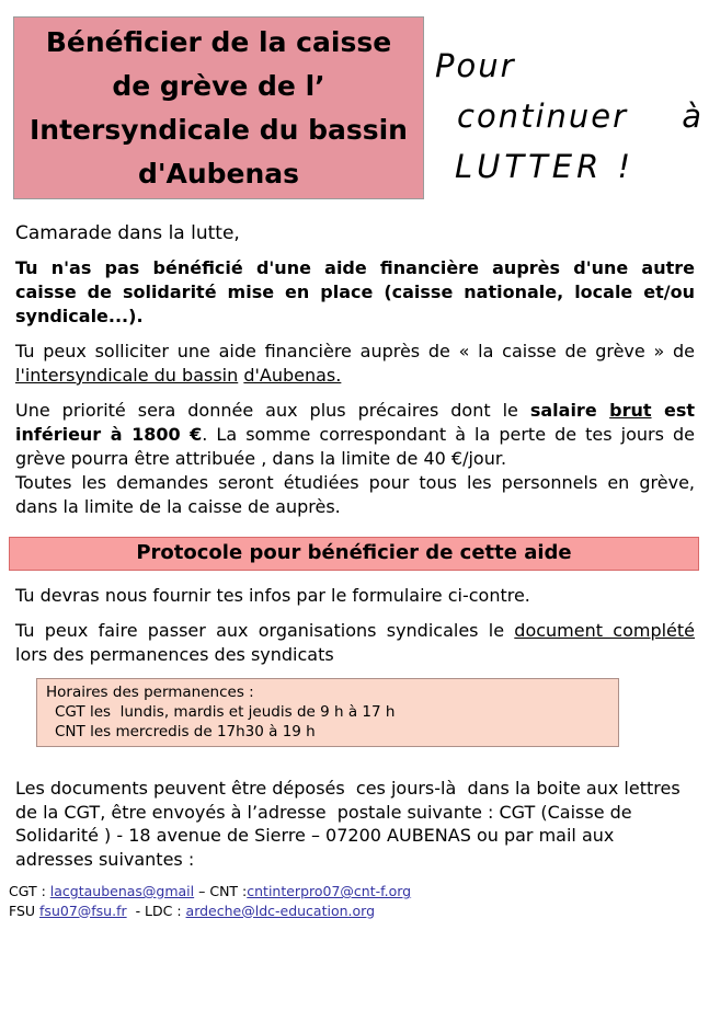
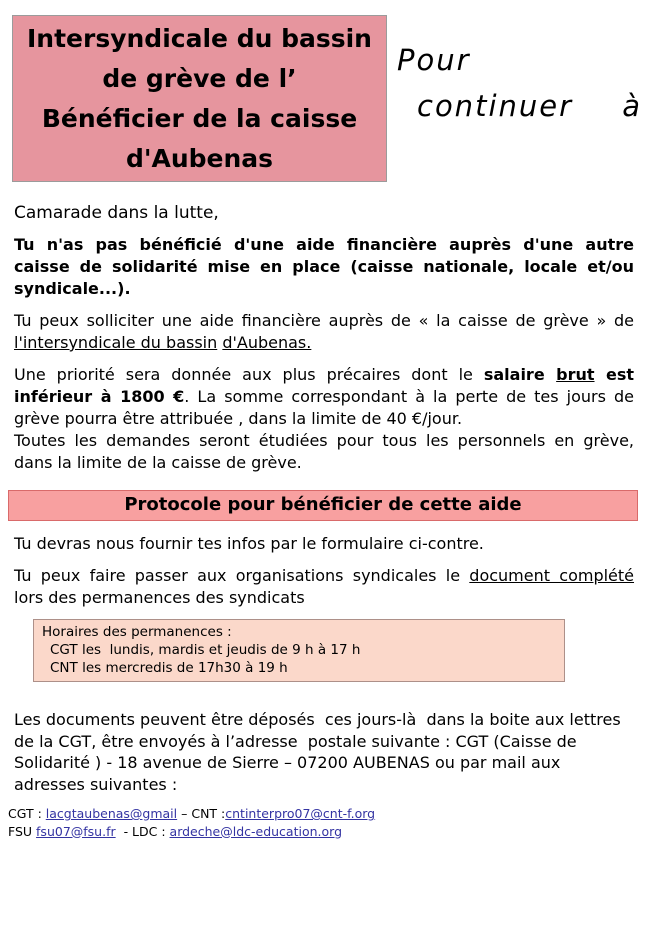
- Bénéficier de la caisse
+ Intersyndicale du bassin
  de grève de l’
- Intersyndicale du bassin
+ Bénéficier de la caisse
  d'Aubenas
  Pour
  continuer à
- LUTTER !
  Camarade dans la lutte,
  Tu n'as pas bénéficié d'une aide financière auprès d'une autre caisse de solidarité mise en place (caisse nationale, locale et/ou syndicale...).
  Tu peux solliciter une aide financière auprès de « la caisse de grève » de l'intersyndicale du bassin d'Aubenas.
  Une priorité sera donnée aux plus précaires dont le salaire brut est inférieur à 1800 €. La somme correspondant à la perte de tes jours de grève pourra être attribuée , dans la limite de 40 €/jour.
- Toutes les demandes seront étudiées pour tous les personnels en grève, dans la limite de la caisse de auprès.
+ Toutes les demandes seront étudiées pour tous les personnels en grève, dans la limite de la caisse de grève.
  Protocole pour bénéficier de cette aide
  Tu devras nous fournir tes infos par le formulaire ci-contre.
  Tu peux faire passer aux organisations syndicales le document complété lors des permanences des syndicats
  Horaires des permanences :
  CGT les lundis, mardis et jeudis de 9 h à 17 h
  CNT les mercredis de 17h30 à 19 h
  Les documents peuvent être déposés ces jours-là dans la boite aux lettres de la CGT, être envoyés à l’adresse postale suivante : CGT (Caisse de Solidarité ) - 18 avenue de Sierre – 07200 AUBENAS ou par mail aux adresses suivantes :
  CGT : lacgtaubenas@gmail – CNT :cntinterpro07@cnt-f.org
  FSU fsu07@fsu.fr - LDC : ardeche@ldc-education.org
